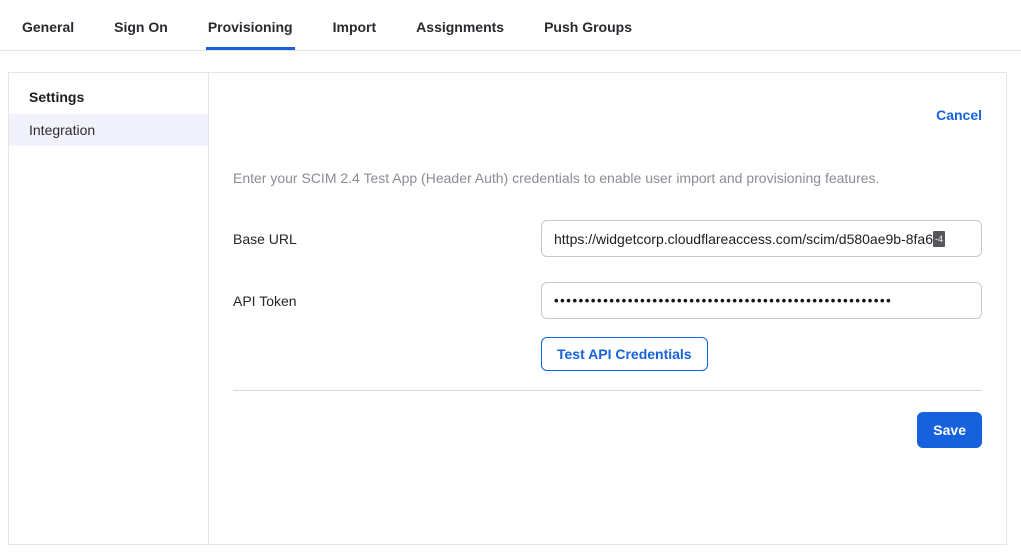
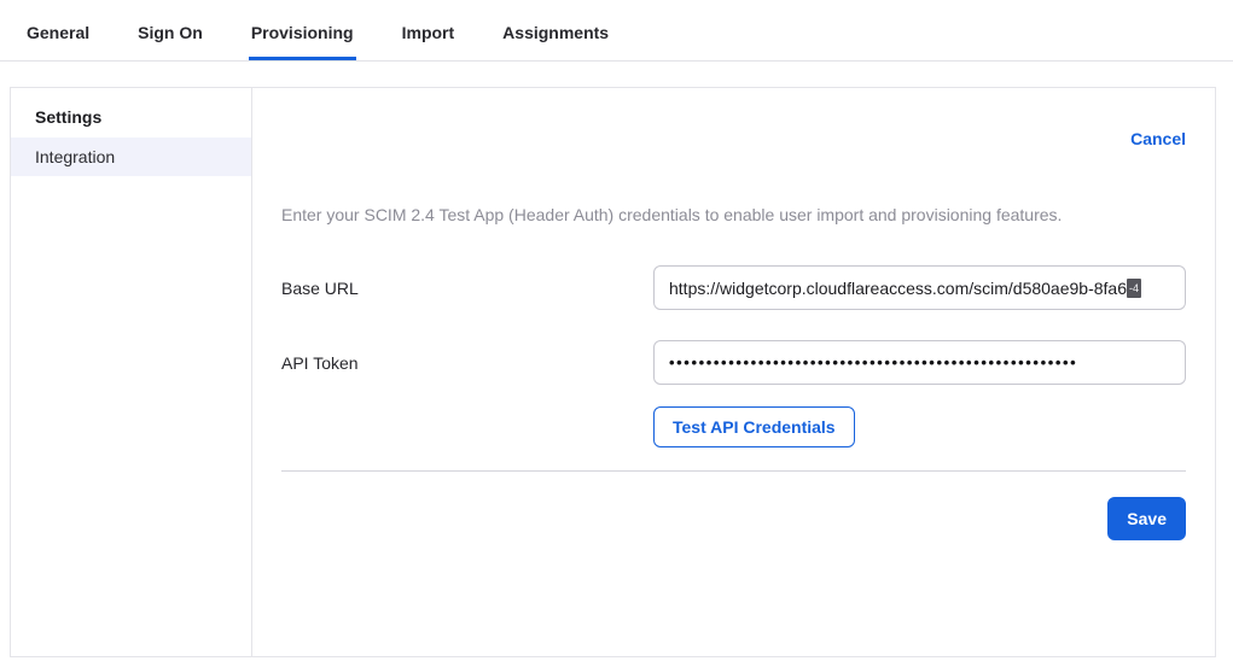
  General
  Sign On
  Provisioning
  Import
  Assignments
- Push Groups
  Settings
  Integration
  Cancel
  Enter your SCIM 2.4 Test App (Header Auth) credentials to enable user import and provisioning features.
  Base URL
  https://widgetcorp.cloudflareaccess.com/scim/d580ae9b-8fa6
  -4
  API Token
  •••••••••••••••••••••••••••••••••••••••••••••••••••••••
  Test API Credentials
  Save
